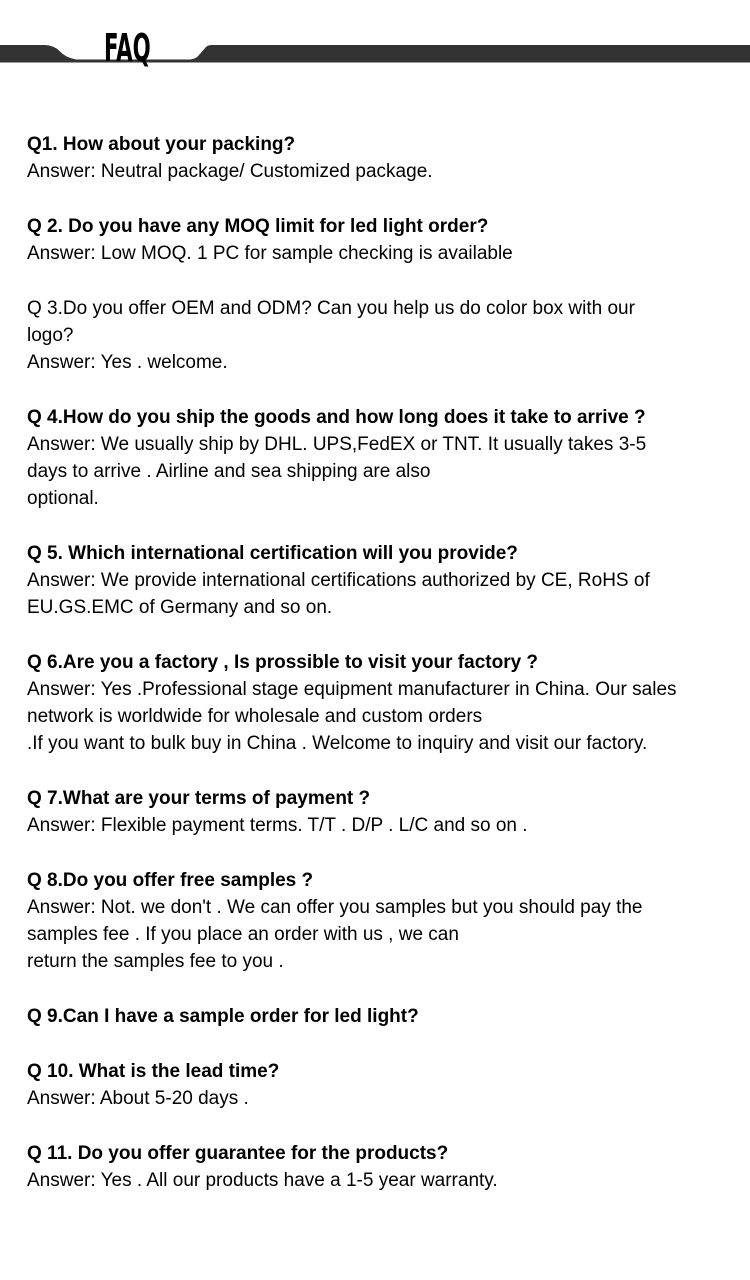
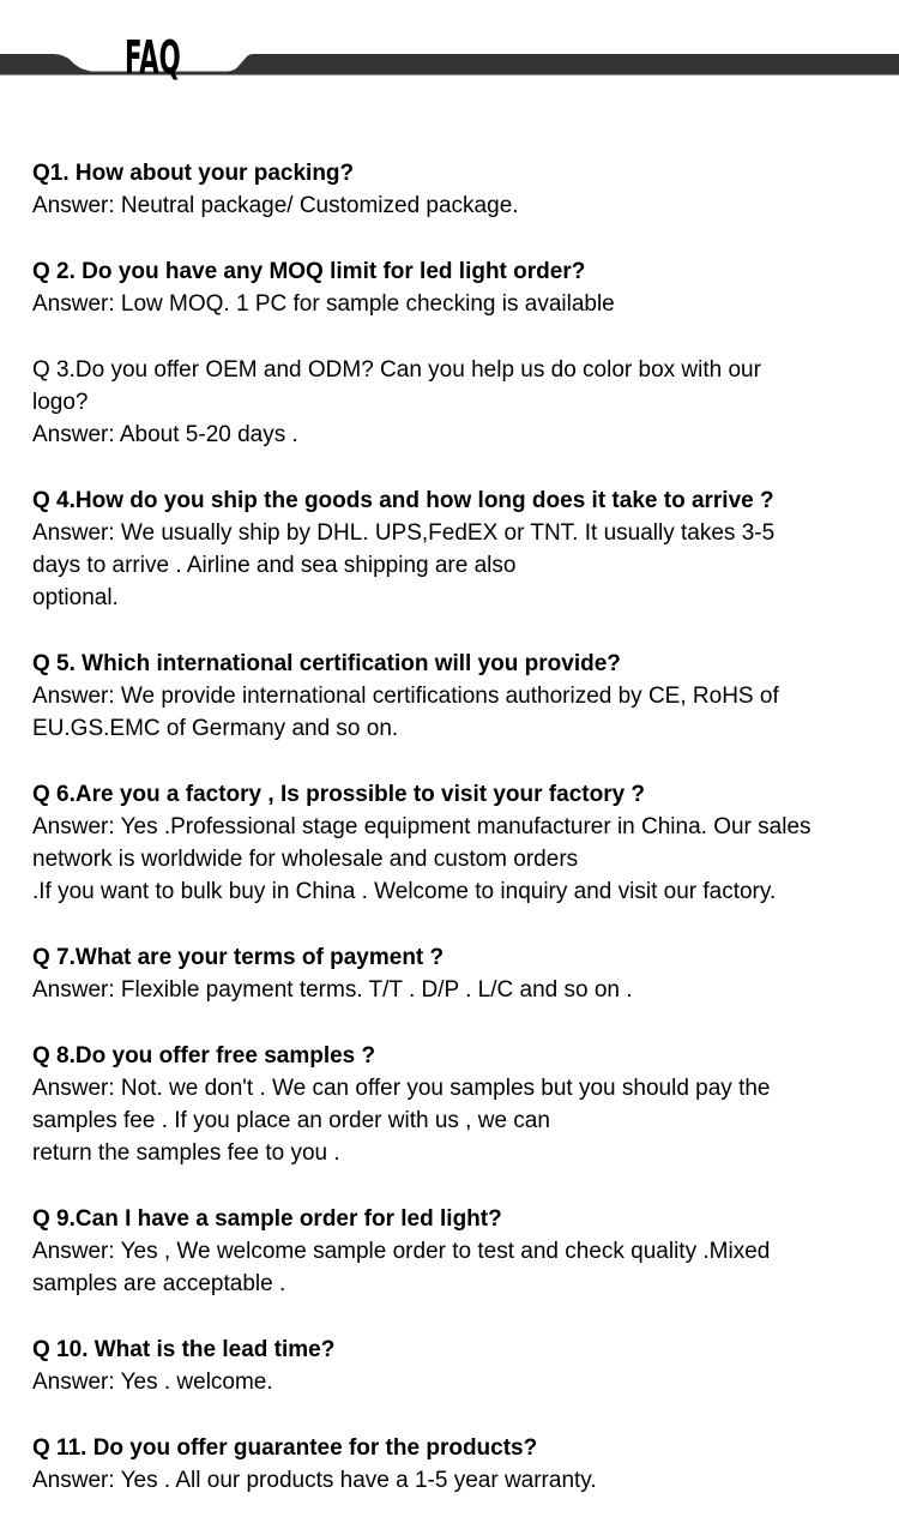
  FAQ
  Q1. How about your packing?
  Answer: Neutral package/ Customized package.
  Q 2. Do you have any MOQ limit for led light order?
  Answer: Low MOQ. 1 PC for sample checking is available
  Q 3.Do you offer OEM and ODM? Can you help us do color box with our
  logo?
- Answer: Yes . welcome.
+ Answer: About 5-20 days .
  Q 4.How do you ship the goods and how long does it take to arrive ?
  Answer: We usually ship by DHL. UPS,FedEX or TNT. It usually takes 3-5
  days to arrive . Airline and sea shipping are also
  optional.
  Q 5. Which international certification will you provide?
  Answer: We provide international certifications authorized by CE, RoHS of
  EU.GS.EMC of Germany and so on.
  Q 6.Are you a factory , Is prossible to visit your factory ?
  Answer: Yes .Professional stage equipment manufacturer in China. Our sales
  network is worldwide for wholesale and custom orders
  .If you want to bulk buy in China . Welcome to inquiry and visit our factory.
  Q 7.What are your terms of payment ?
  Answer: Flexible payment terms. T/T . D/P . L/C and so on .
  Q 8.Do you offer free samples ?
  Answer: Not. we don't . We can offer you samples but you should pay the
  samples fee . If you place an order with us , we can
  return the samples fee to you .
  Q 9.Can I have a sample order for led light?
+ Answer: Yes , We welcome sample order to test and check quality .Mixed
+ samples are acceptable .
  Q 10. What is the lead time?
- Answer: About 5-20 days .
+ Answer: Yes . welcome.
  Q 11. Do you offer guarantee for the products?
  Answer: Yes . All our products have a 1-5 year warranty.
